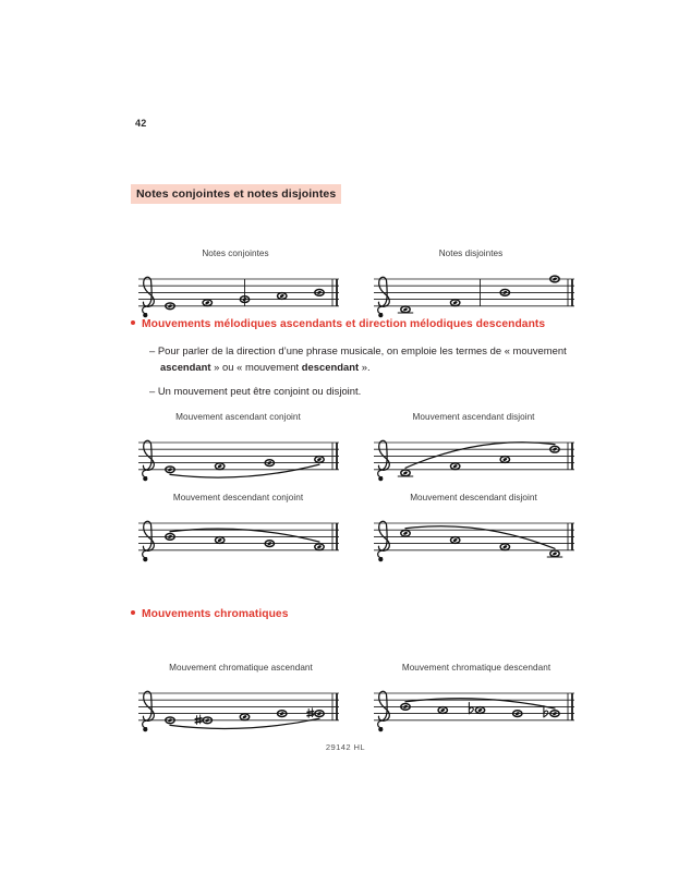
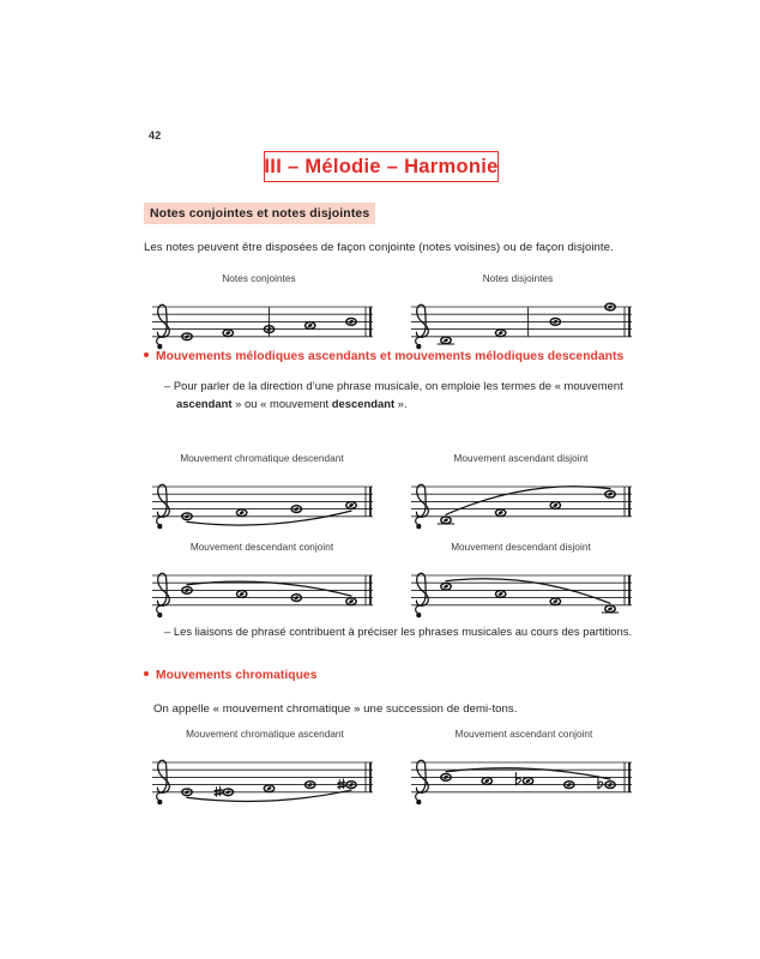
  42
+ III – Mélodie – Harmonie
  Notes conjointes et notes disjointes
+ Les notes peuvent être disposées de façon conjointe (notes voisines) ou de façon disjointe.
  Notes conjointes
  Notes disjointes
- Mouvements mélodiques ascendants et direction mélodiques descendants
+ Mouvements mélodiques ascendants et mouvements mélodiques descendants
  – Pour parler de la direction d’une phrase musicale, on emploie les termes de « mouvement
  ascendant » ou « mouvement descendant ».
- – Un mouvement peut être conjoint ou disjoint.
- Mouvement ascendant conjoint
+ Mouvement chromatique descendant
  Mouvement ascendant disjoint
  Mouvement descendant conjoint
  Mouvement descendant disjoint
+ – Les liaisons de phrasé contribuent à préciser les phrases musicales au cours des partitions.
  Mouvements chromatiques
+ On appelle « mouvement chromatique » une succession de demi-tons.
  Mouvement chromatique ascendant
- Mouvement chromatique descendant
+ Mouvement ascendant conjoint
- 29142 HL
